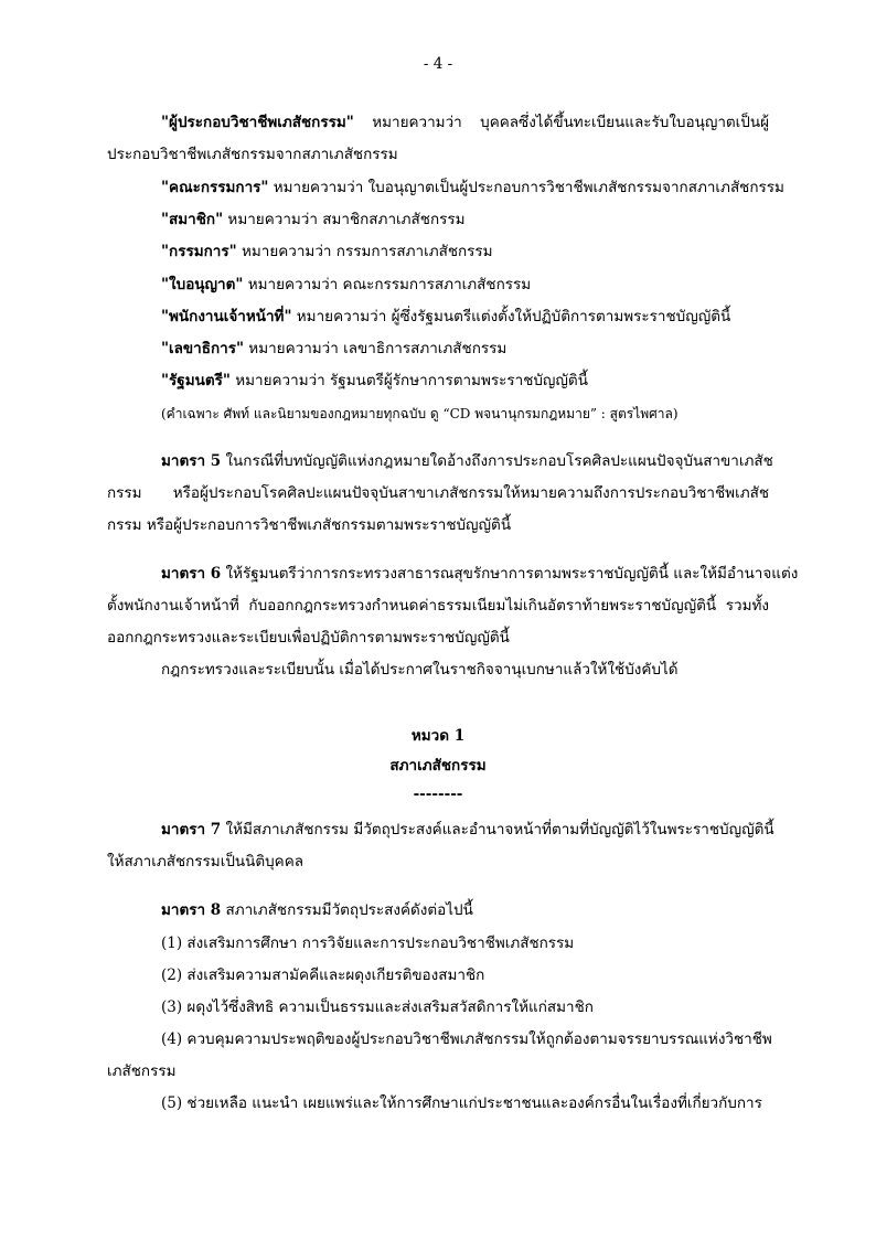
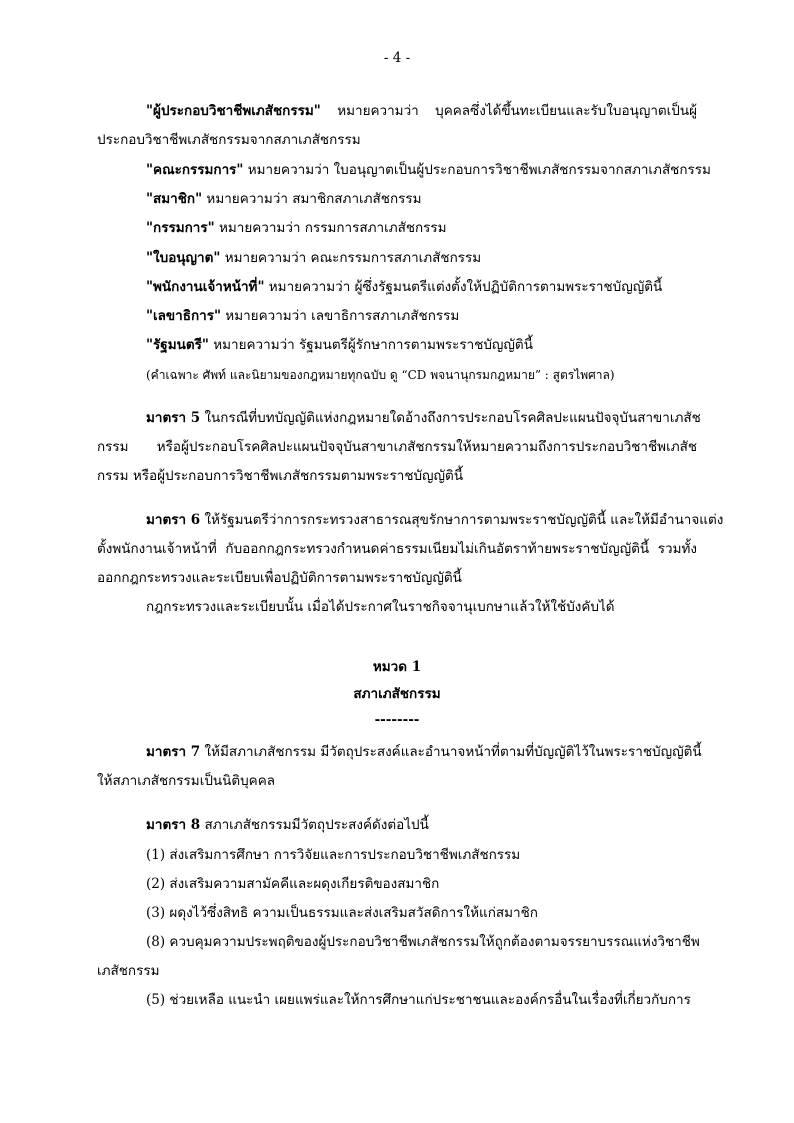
  - 4 -
  "ผู้ประกอบวิชาชีพเภสัชกรรม" หมายความว่า บุคคลซึ่งได้ขึ้นทะเบียนและรับใบอนุญาตเป็นผู้
  ประกอบวิชาชีพเภสัชกรรมจากสภาเภสัชกรรม
  "คณะกรรมการ" หมายความว่า ใบอนุญาตเป็นผู้ประกอบการวิชาชีพเภสัชกรรมจากสภาเภสัชกรรม
  "สมาชิก" หมายความว่า สมาชิกสภาเภสัชกรรม
  "กรรมการ" หมายความว่า กรรมการสภาเภสัชกรรม
  "ใบอนุญาต" หมายความว่า คณะกรรมการสภาเภสัชกรรม
  "พนักงานเจ้าหน้าที่" หมายความว่า ผู้ซึ่งรัฐมนตรีแต่งตั้งให้ปฏิบัติการตามพระราชบัญญัตินี้
  "เลขาธิการ" หมายความว่า เลขาธิการสภาเภสัชกรรม
  "รัฐมนตรี" หมายความว่า รัฐมนตรีผู้รักษาการตามพระราชบัญญัตินี้
  (คำเฉพาะ ศัพท์ และนิยามของกฎหมายทุกฉบับ ดู “CD พจนานุกรมกฎหมาย” : สูตรไพศาล)
  มาตรา 5 ในกรณีที่บทบัญญัติแห่งกฎหมายใดอ้างถึงการประกอบโรคศิลปะแผนปัจจุบันสาขาเภสัช
  กรรม หรือผู้ประกอบโรคศิลปะแผนปัจจุบันสาขาเภสัชกรรมให้หมายความถึงการประกอบวิชาชีพเภสัช
  กรรม หรือผู้ประกอบการวิชาชีพเภสัชกรรมตามพระราชบัญญัตินี้
  มาตรา 6 ให้รัฐมนตรีว่าการกระทรวงสาธารณสุขรักษาการตามพระราชบัญญัตินี้ และให้มีอำนาจแต่ง
  ตั้งพนักงานเจ้าหน้าที่ กับออกกฎกระทรวงกำหนดค่าธรรมเนียมไม่เกินอัตราท้ายพระราชบัญญัตินี้ รวมทั้ง
  ออกกฎกระทรวงและระเบียบเพื่อปฏิบัติการตามพระราชบัญญัตินี้
  กฎกระทรวงและระเบียบนั้น เมื่อได้ประกาศในราชกิจจานุเบกษาแล้วให้ใช้บังคับได้
  หมวด 1
  สภาเภสัชกรรม
  --------
  มาตรา 7 ให้มีสภาเภสัชกรรม มีวัตถุประสงค์และอำนาจหน้าที่ตามที่บัญญัติไว้ในพระราชบัญญัตินี้
  ให้สภาเภสัชกรรมเป็นนิติบุคคล
  มาตรา 8 สภาเภสัชกรรมมีวัตถุประสงค์ดังต่อไปนี้
  (1) ส่งเสริมการศึกษา การวิจัยและการประกอบวิชาชีพเภสัชกรรม
  (2) ส่งเสริมความสามัคคีและผดุงเกียรติของสมาชิก
  (3) ผดุงไว้ซึ่งสิทธิ ความเป็นธรรมและส่งเสริมสวัสดิการให้แก่สมาชิก
- (4) ควบคุมความประพฤติของผู้ประกอบวิชาชีพเภสัชกรรมให้ถูกต้องตามจรรยาบรรณแห่งวิชาชีพ
+ (8) ควบคุมความประพฤติของผู้ประกอบวิชาชีพเภสัชกรรมให้ถูกต้องตามจรรยาบรรณแห่งวิชาชีพ
  เภสัชกรรม
  (5) ช่วยเหลือ แนะนำ เผยแพร่และให้การศึกษาแก่ประชาชนและองค์กรอื่นในเรื่องที่เกี่ยวกับการ
